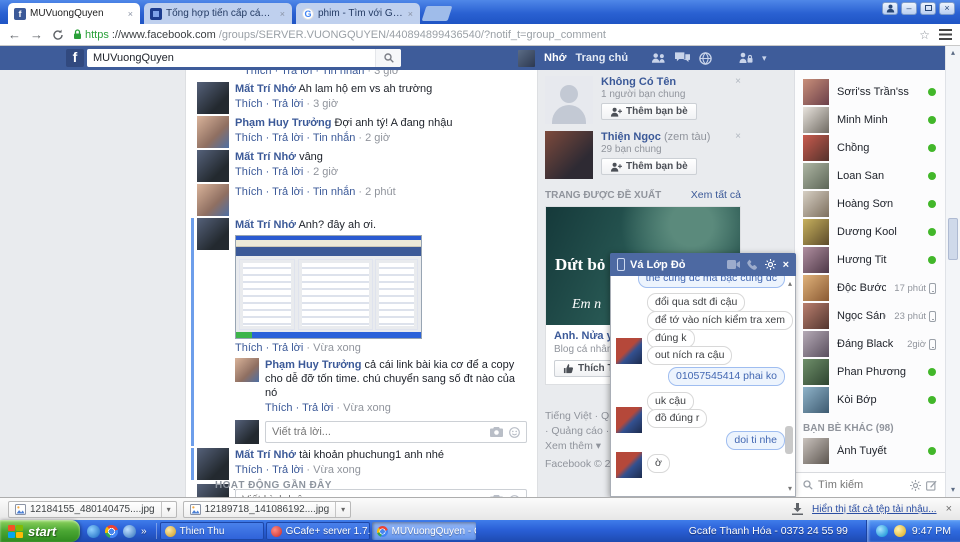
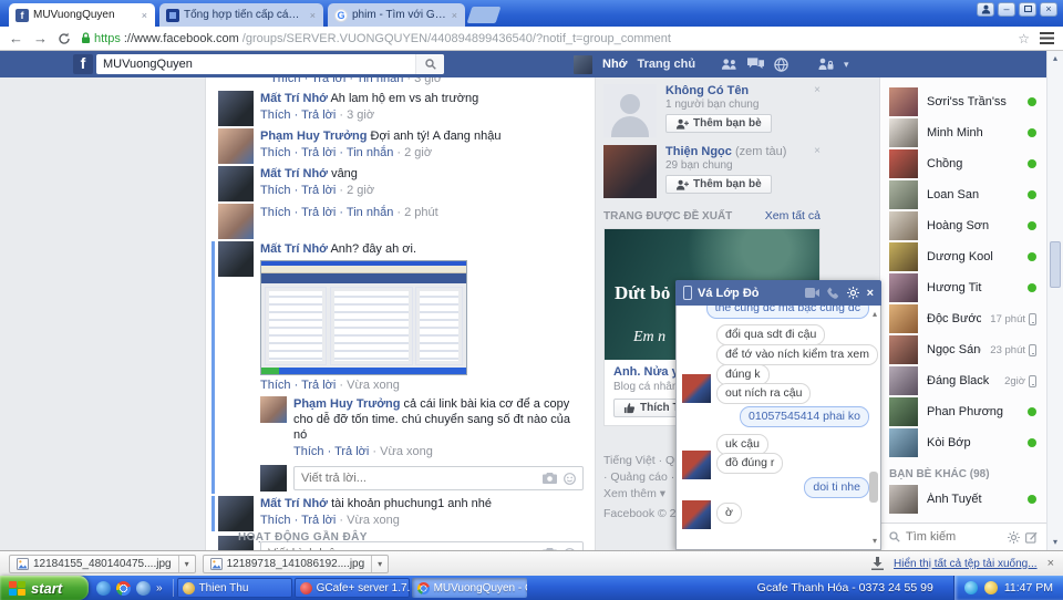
  f
  MUVuongQuyen
  ×
  Tổng hợp tiến cấp các tì
  ×
  G
  phim - Tìm với Goo
  ×
  –
  ×
  ←
  →
  https
  ://www.facebook.com
  /groups/SERVER.VUONGQUYEN/440894899436540/?notif_t=group_comment
  ☆
  f
  MUVuongQuyen
  Nhớ
  Trang chủ
  ▾
  Thích · Trả lời · Tin nhắn · 3 giờ
  Mất Trí Nhớ Ah lam hộ em vs ah trường
  Thích · Trả lời · 3 giờ
  Phạm Huy Trưởng Đợi anh tý! A đang nhậu
  Thích · Trả lời · Tin nhắn · 2 giờ
  Mất Trí Nhớ vâng
  Thích · Trả lời · 2 giờ
  Thích · Trả lời · Tin nhắn · 2 phút
  Mất Trí Nhớ Anh? đây ah ơi.
  Thích · Trả lời · Vừa xong
  Phạm Huy Trưởng cả cái link bài kia cơ để a copy cho dễ đỡ tốn time. chú chuyển sang số đt nào của nó
  Thích · Trả lời · Vừa xong
  Viết trả lời...
  Mất Trí Nhớ tài khoản phuchung1 anh nhé
  Thích · Trả lời · Vừa xong
  HOẠT ĐỘNG GẦN ĐÂY
  Không Có Tên
  1 người bạn chung
  Thêm bạn bè
  ×
  Thiện Ngọc (zem tàu)
  29 bạn chung
  Thêm bạn bè
  ×
  TRANG ĐƯỢC ĐỀ XUẤT
  Xem tất cả
  Dứt bỏ
  Em n
  Blog cá nhâ
  Tiếng Việt · Q
  · Quảng cáo ·
  Xem thêm ▾
  Facebook © 2
  Sơri'ss Trần'ss
  Minh Minh
  Chồng
  Loan San
  Hoàng Sơn
  Dương Kool
  Hương Tit
  Độc Bước
  17 phút
  Ngọc Sán
  23 phút
  Đáng Black
  2giờ
  Phan Phương
  Kòi Bớp
  BẠN BÈ KHÁC (98)
  Ánh Tuyết
  Tìm kiếm
  Vá Lớp Đỏ
  ×
  thẻ cũng dc mà bạc cũng dc
  đổi qua sdt đi cậu
  để tớ vào ních kiểm tra xem
  đúng k
  out ních ra cậu
  01057545414 phai ko
  uk cậu
  đồ đúng r
  doi ti nhe
  ờ
  ▴
  ▾
  ▴
  ▾
  12184155_480140475....jpg
  ▾
  12189718_141086192....jpg
  ▾
- Hiển thị tất cả tệp tải nhậu...
+ Hiển thị tất cả tệp tải xuống...
  ×
  start
  »
  Thien Thu
  GCafe+ server 1.7.
  MUVuongQuyen -
  Gcafe Thanh Hóa - 0373 24 55 99
- 9:47 PM
+ 11:47 PM
